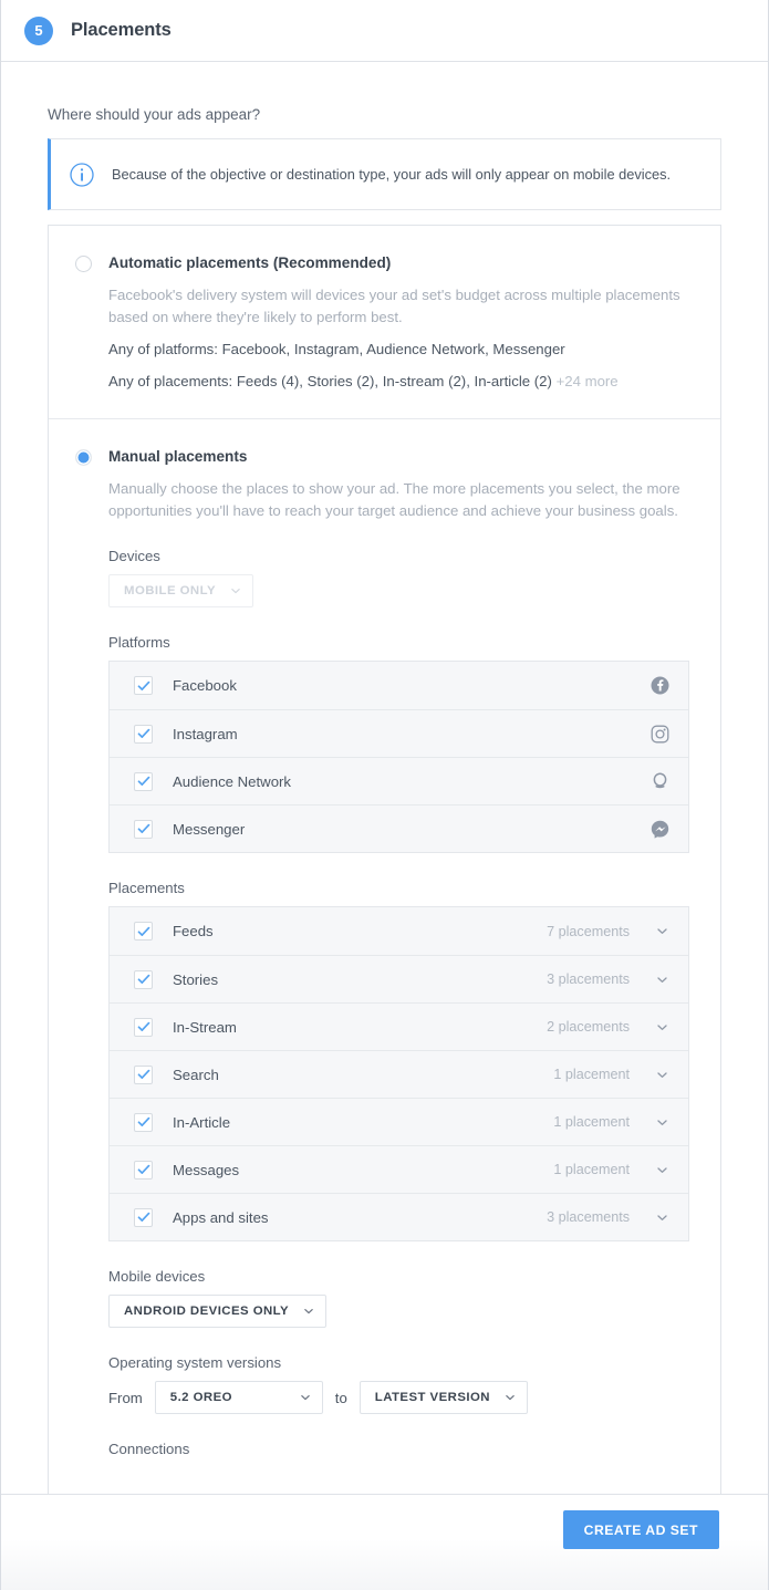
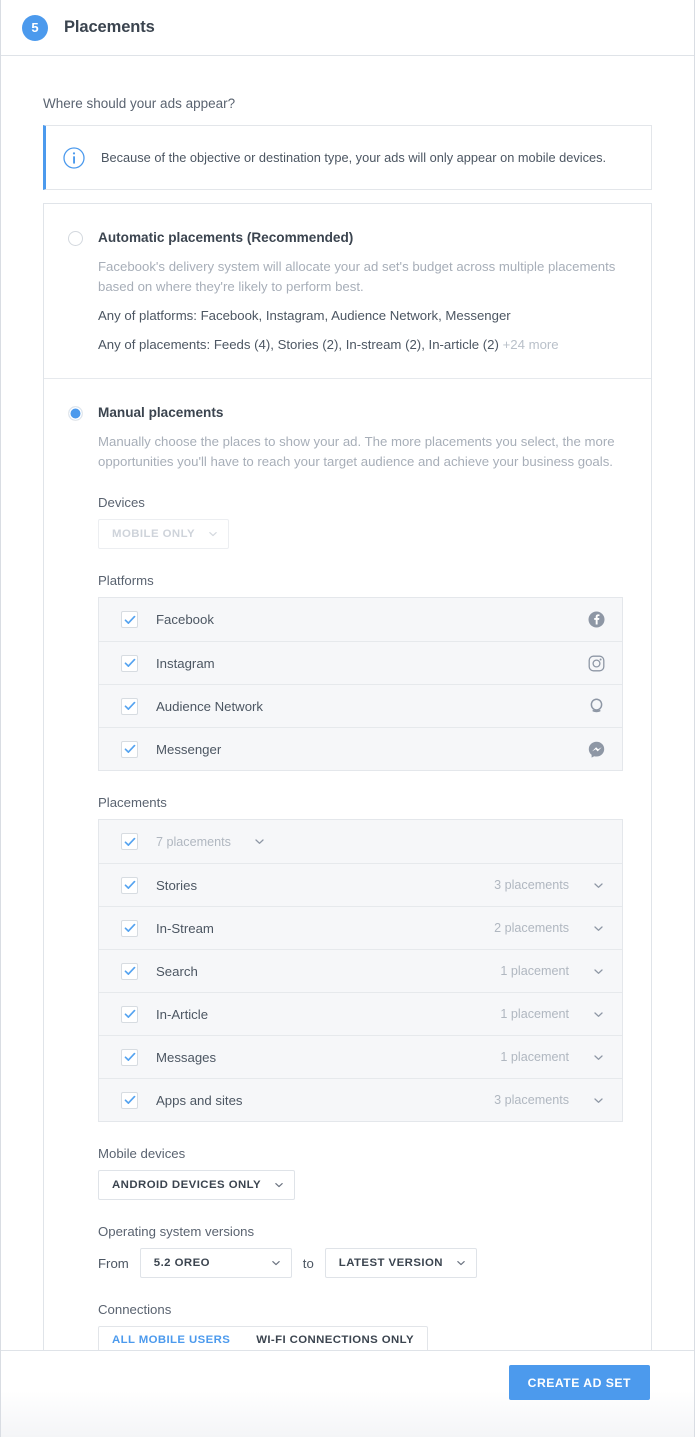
  5
  Placements
  Where should your ads appear?
  Because of the objective or destination type, your ads will only appear on mobile devices.
  Automatic placements (Recommended)
- Facebook's delivery system will devices your ad set's budget across multiple placements based on where they're likely to perform best.
+ Facebook's delivery system will allocate your ad set's budget across multiple placements based on where they're likely to perform best.
  Any of platforms: Facebook, Instagram, Audience Network, Messenger
  Any of placements: Feeds (4), Stories (2), In-stream (2), In-article (2) +24 more
  Manual placements
  Manually choose the places to show your ad. The more placements you select, the more opportunities you'll have to reach your target audience and achieve your business goals.
  Devices
  MOBILE ONLY
  Platforms
  Facebook
  Instagram
  Audience Network
  Messenger
  Placements
- Feeds
  7 placements
  Stories
  3 placements
  In-Stream
  2 placements
  Search
  1 placement
  In-Article
  1 placement
  Messages
  1 placement
  Apps and sites
  3 placements
  Mobile devices
  ANDROID DEVICES ONLY
  Operating system versions
  From
  5.2 OREO
  to
  LATEST VERSION
  Connections
+ ALL MOBILE USERS
+ WI-FI CONNECTIONS ONLY
  CREATE AD SET
